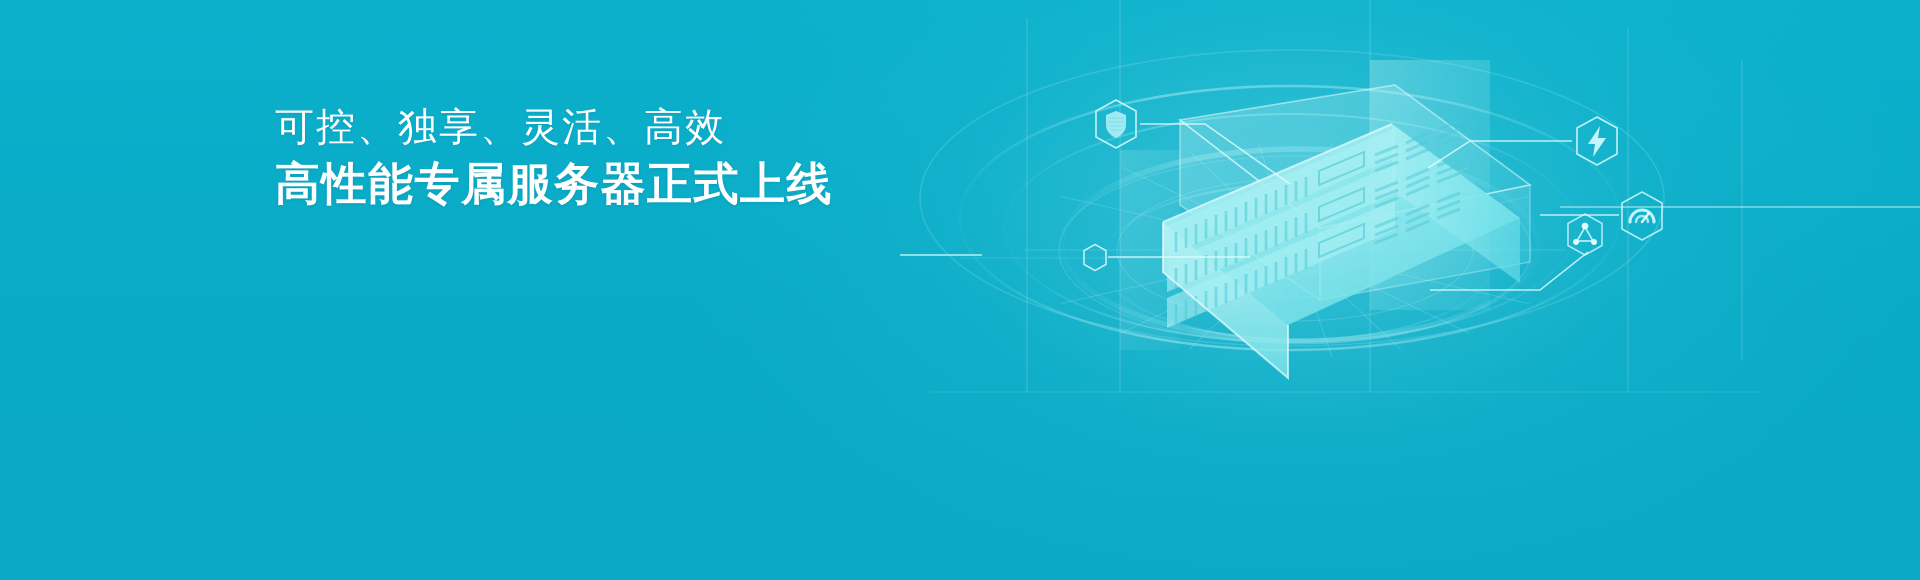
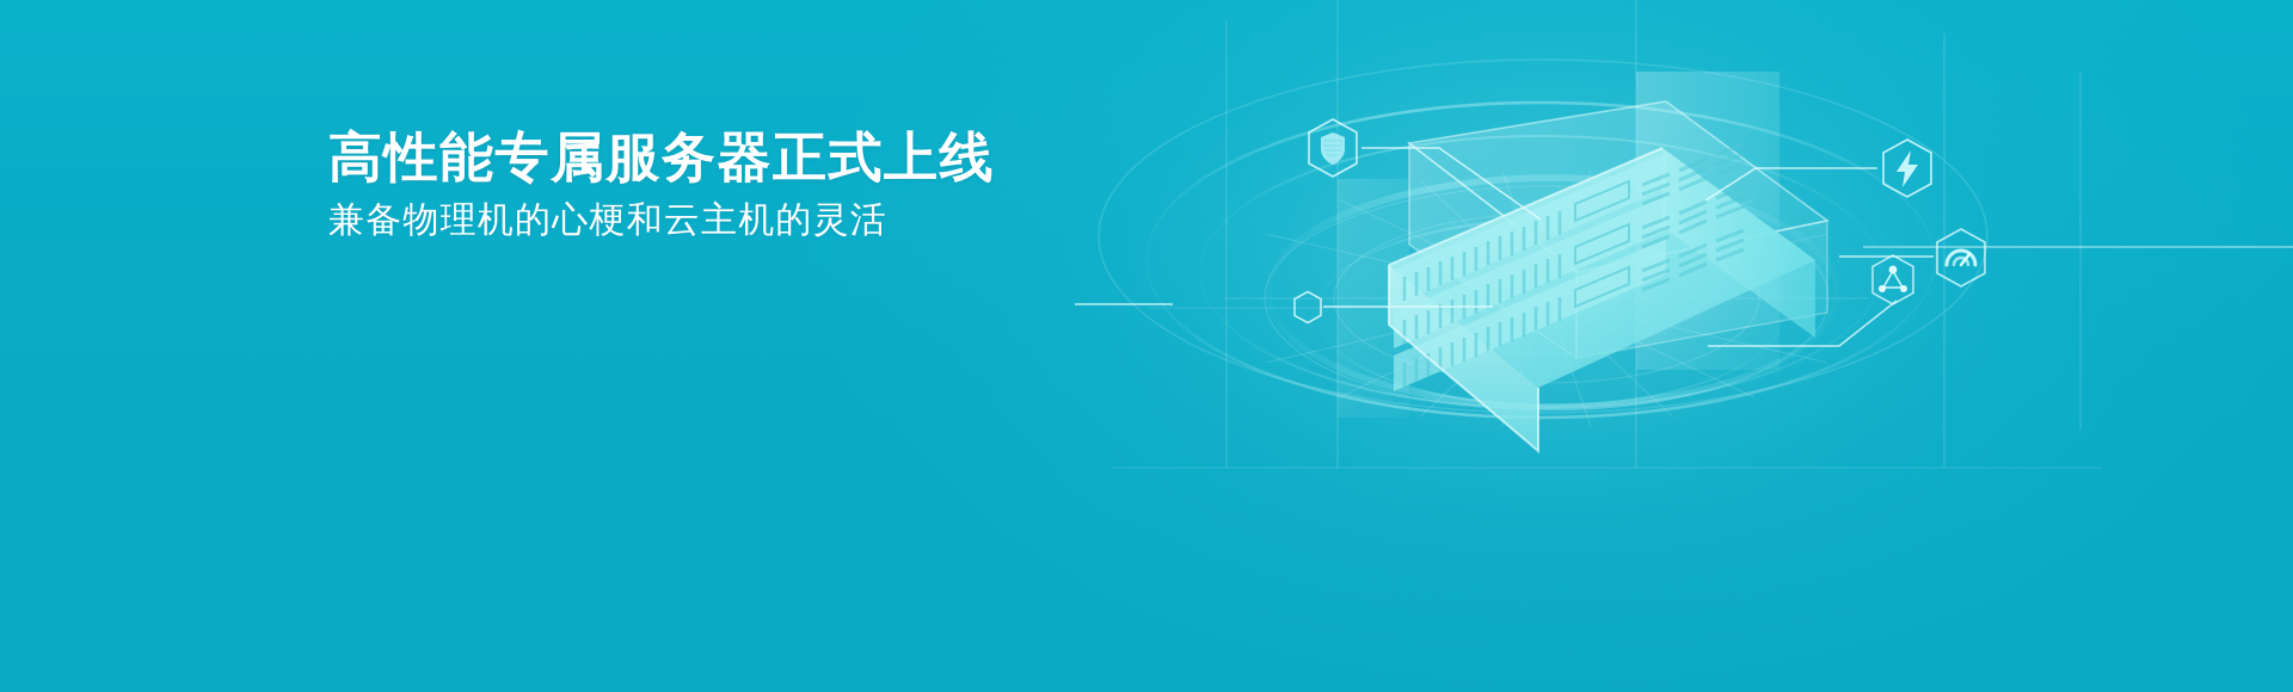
- 可控、独享、灵活、高效
  高性能专属服务器正式上线
+ 兼备物理机的心梗和云主机的灵活
